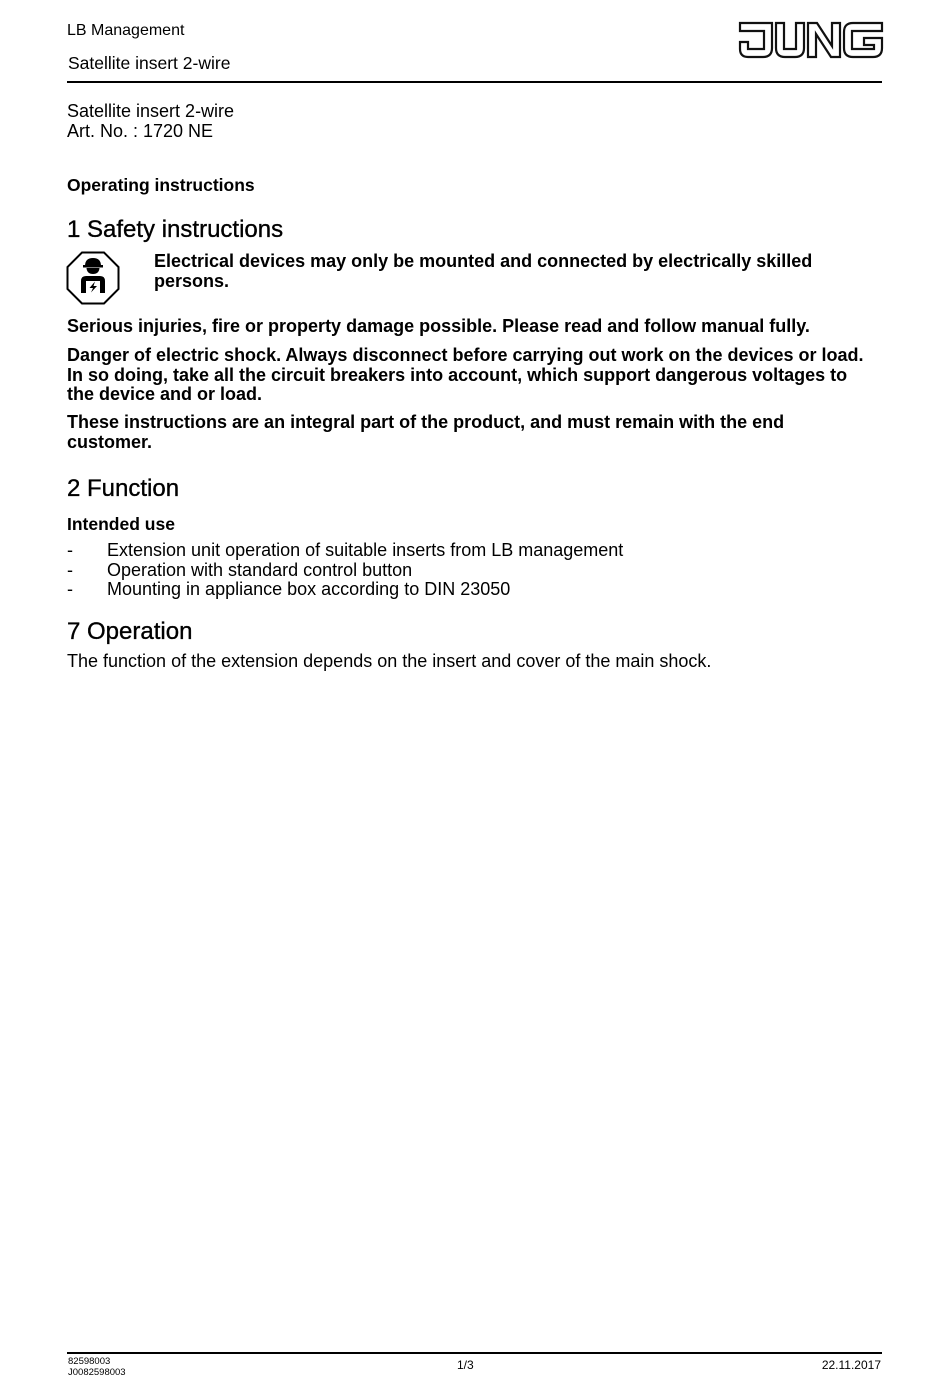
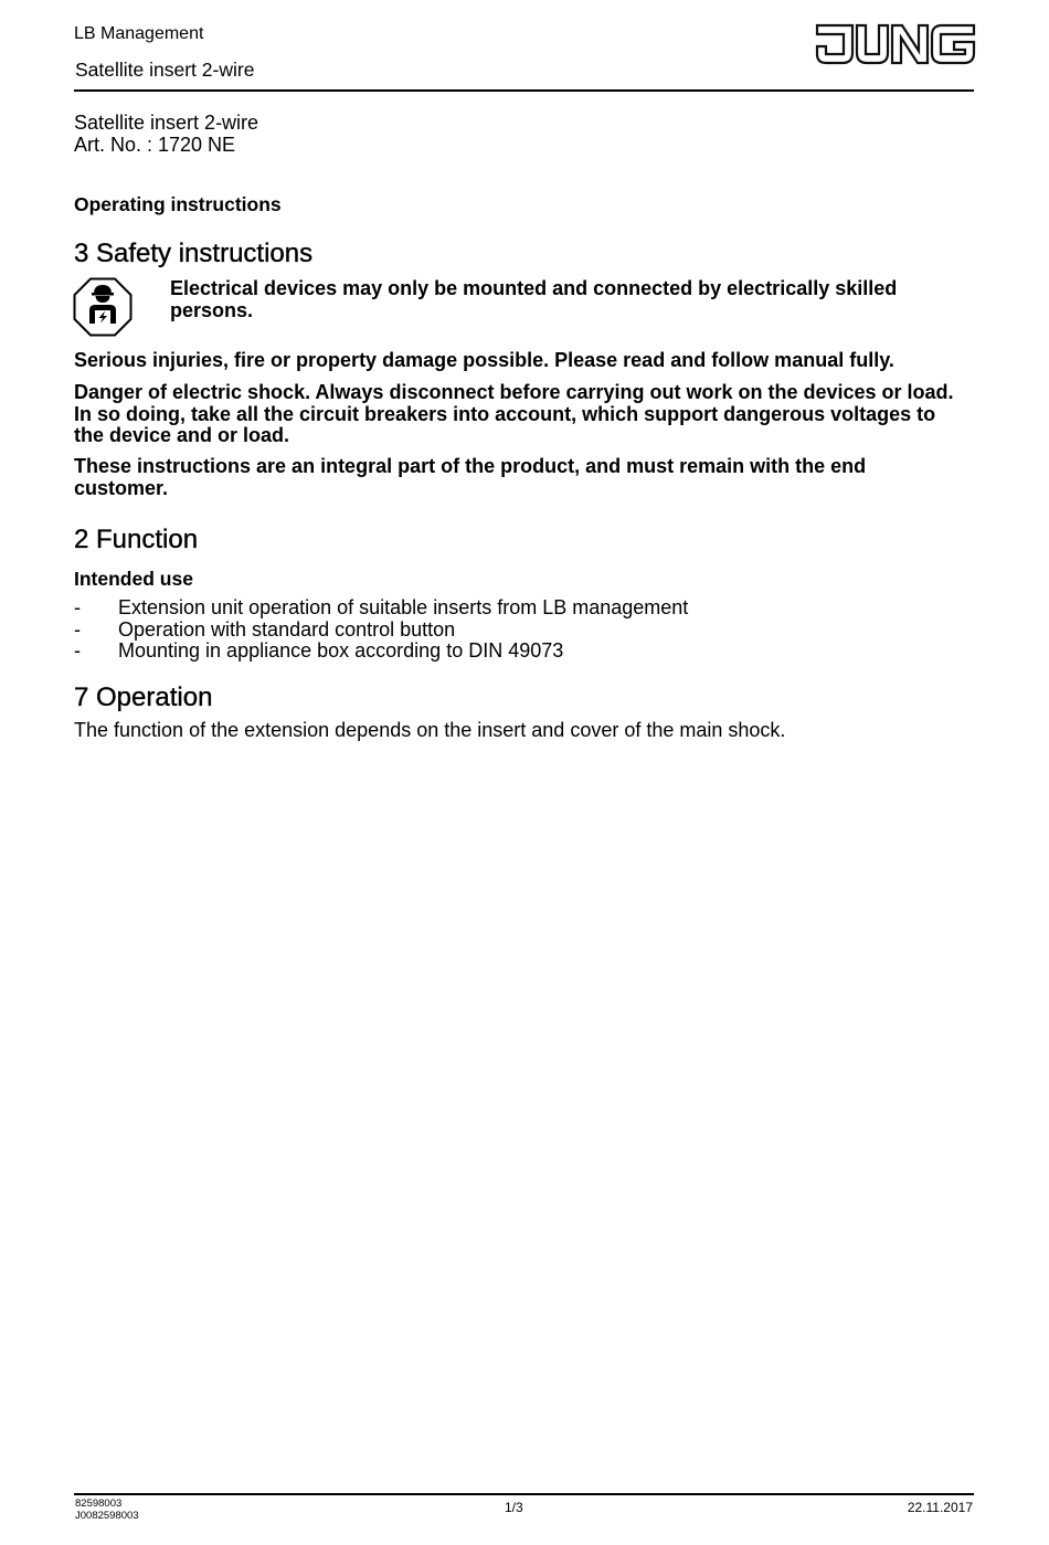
  LB Management
  Satellite insert 2-wire
  Satellite insert 2-wire
  Art. No. : 1720 NE
  Operating instructions
- 1 Safety instructions
+ 3 Safety instructions
  Electrical devices may only be mounted and connected by electrically skilled persons.
  Serious injuries, fire or property damage possible. Please read and follow manual fully.
  Danger of electric shock. Always disconnect before carrying out work on the devices or load. In so doing, take all the circuit breakers into account, which support dangerous voltages to the device and or load.
  These instructions are an integral part of the product, and must remain with the end customer.
  2 Function
  Intended use
  -
  Extension unit operation of suitable inserts from LB management
  -
  Operation with standard control button
  -
- Mounting in appliance box according to DIN 23050
+ Mounting in appliance box according to DIN 49073
  7 Operation
  The function of the extension depends on the insert and cover of the main shock.
  82598003
  J0082598003
  1/3
  22.11.2017
